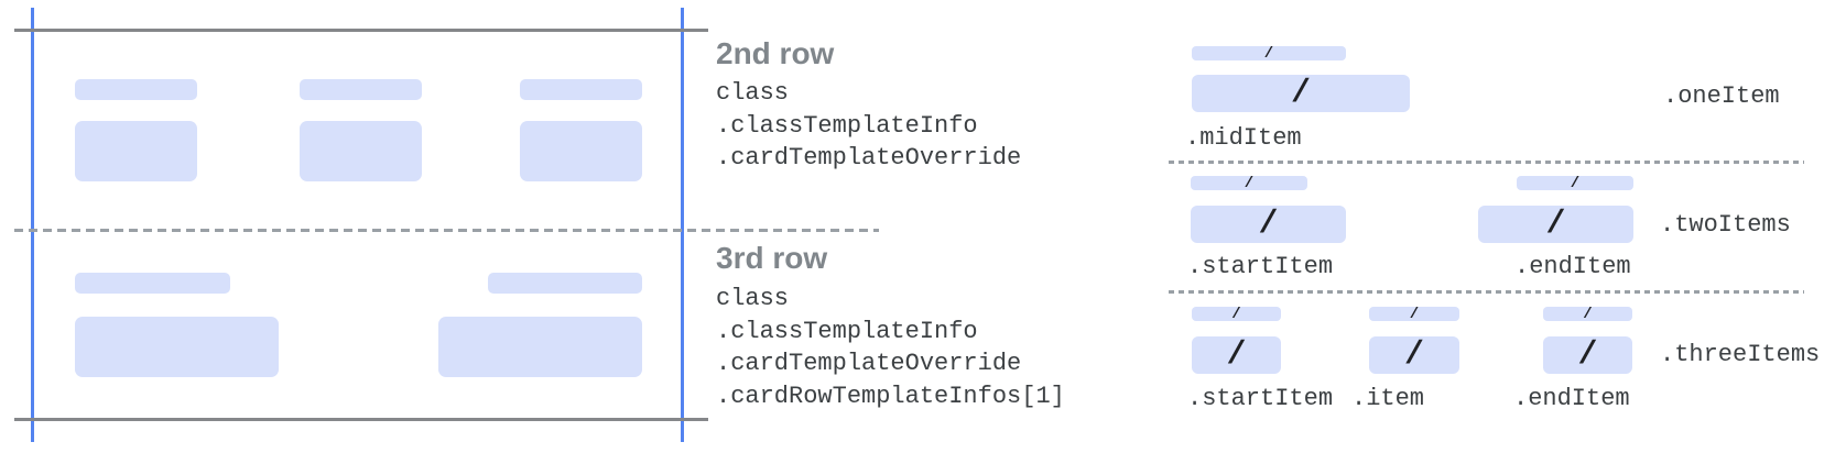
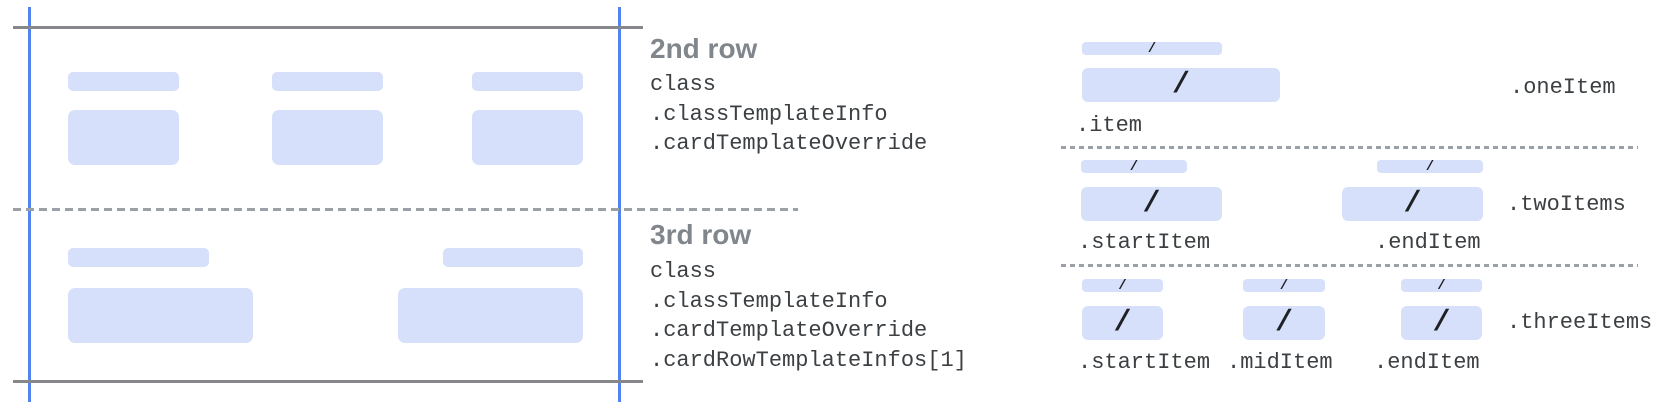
  2nd row
  class
  .classTemplateInfo
  .cardTemplateOverride
  3rd row
  class
  .classTemplateInfo
  .cardTemplateOverride
  .cardRowTemplateInfos[1]
  /
  /
- .midItem
+ .item
  .oneItem
  /
  /
  /
  /
  .startItem
  .endItem
  .twoItems
  /
  /
  /
  /
  /
  /
  .startItem
- .item
+ .midItem
  .endItem
  .threeItems
